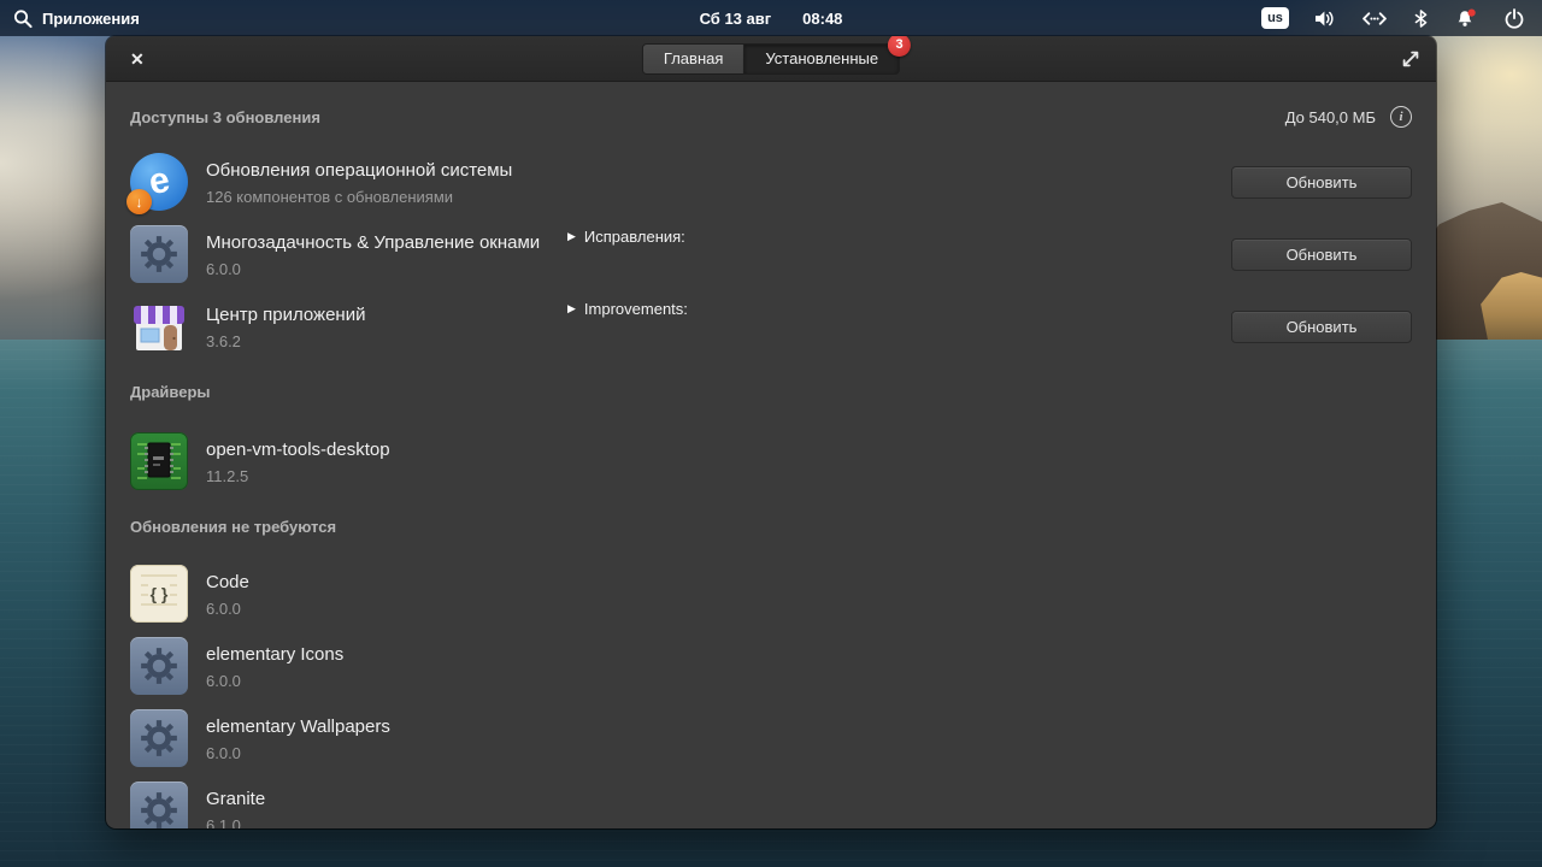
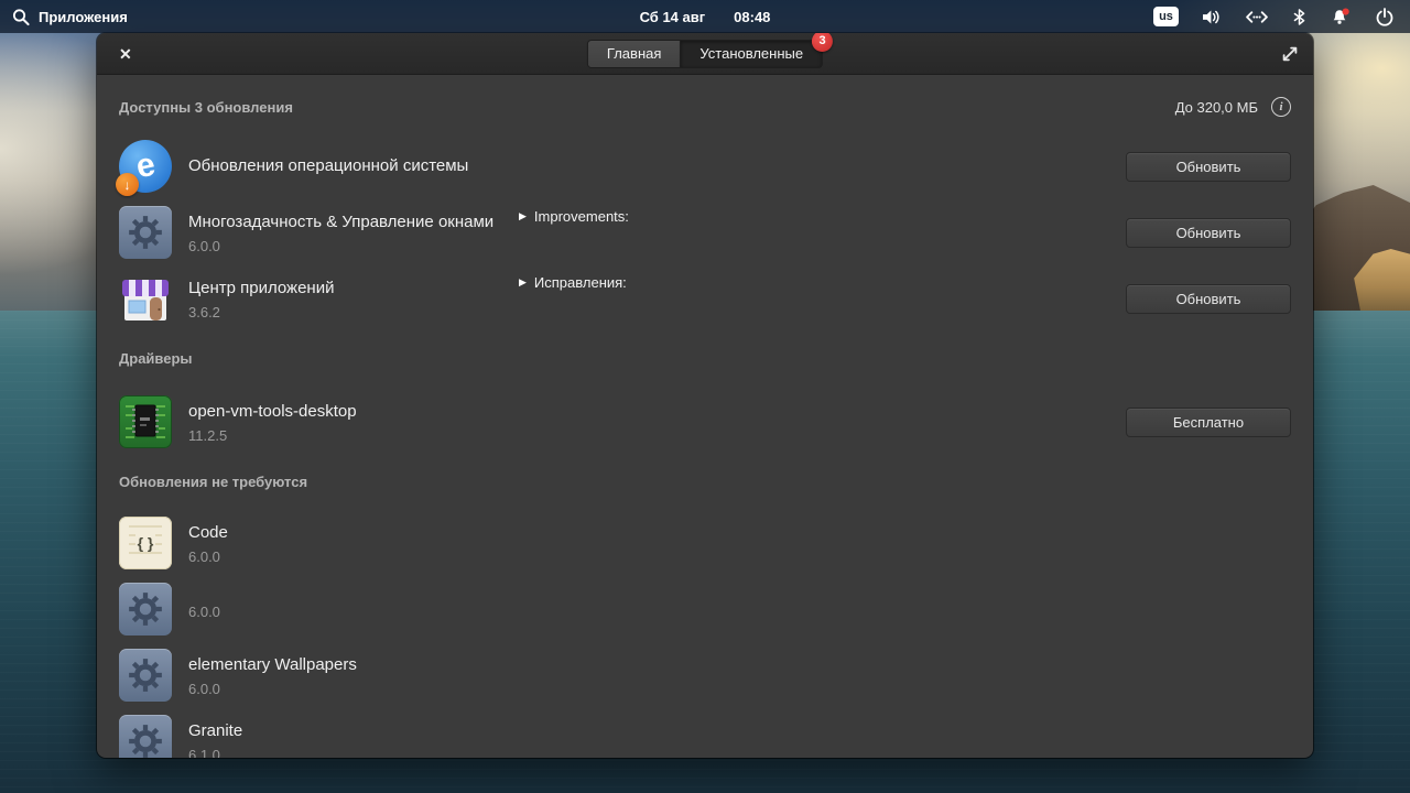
  Приложения
- Сб 13 авг
+ Сб 14 авг
  08:48
  us
  ✕
  Главная
  Установленные
  3
  Доступны 3 обновления
- До 540,0 МБ
+ До 320,0 МБ
  i
  ↓
  Обновления операционной системы
- 126 компонентов с обновлениями
  Обновить
  Многозадачность & Управление окнами
  6.0.0
  ▶
- Исправления:
+ Improvements:
  Обновить
  Центр приложений
  3.6.2
  ▶
- Improvements:
+ Исправления:
  Обновить
  Драйверы
  open-vm-tools-desktop
  11.2.5
+ Бесплатно
  Обновления не требуются
  { }
  Code
  6.0.0
- elementary Icons
  6.0.0
  elementary Wallpapers
  6.0.0
  Granite
  6.1.0
